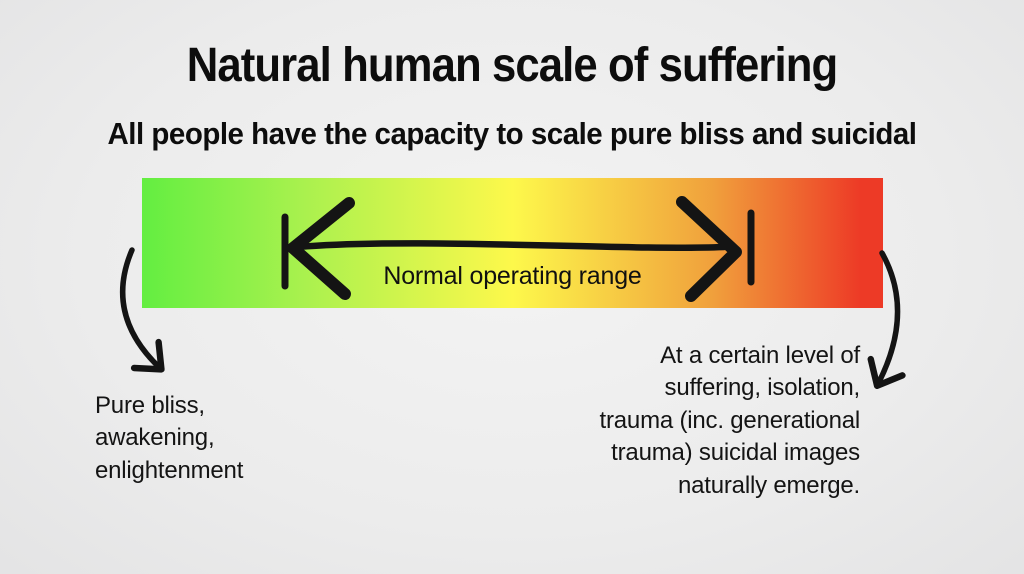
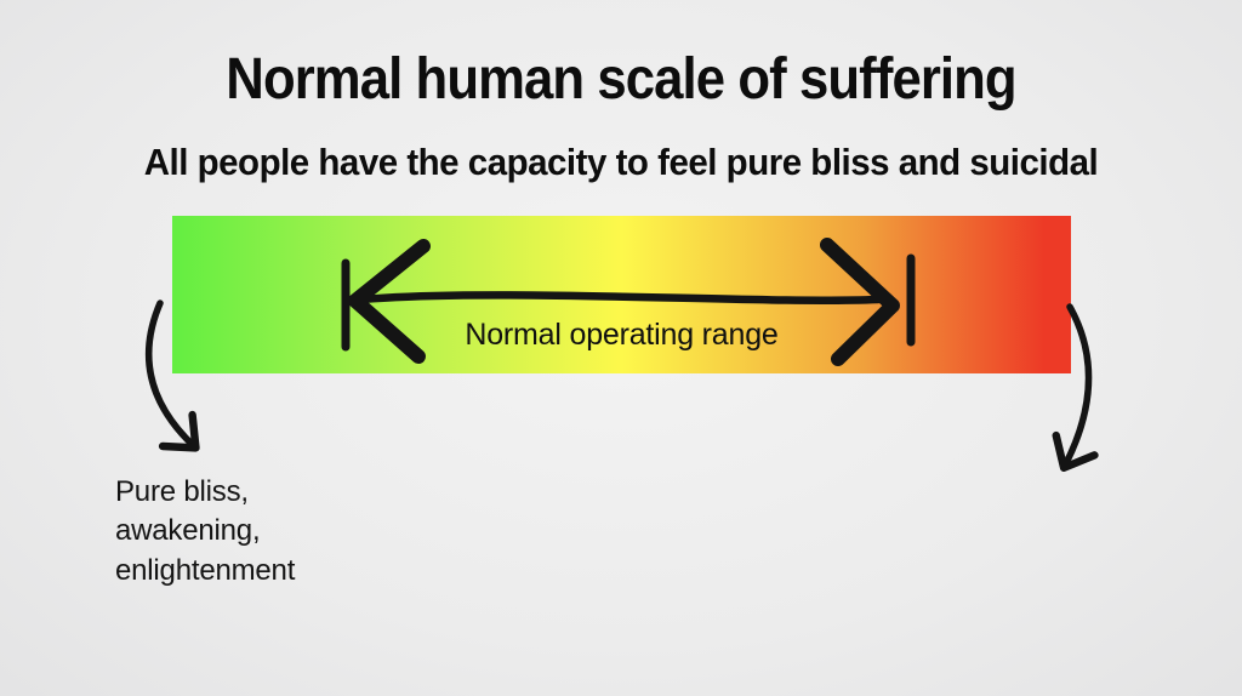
- Natural human scale of suffering
+ Normal human scale of suffering
- All people have the capacity to scale pure bliss and suicidal
+ All people have the capacity to feel pure bliss and suicidal
  Normal operating range
  Pure bliss,
  awakening,
  enlightenment
- At a certain level of
- suffering, isolation,
- trauma (inc. generational
- trauma) suicidal images
- naturally emerge.
